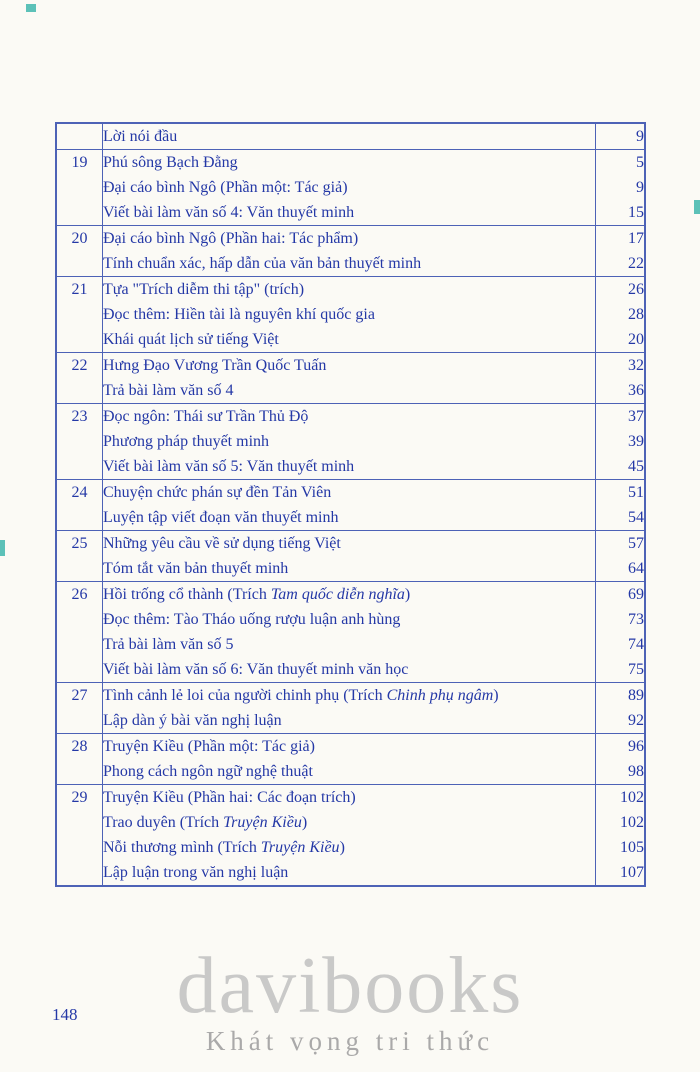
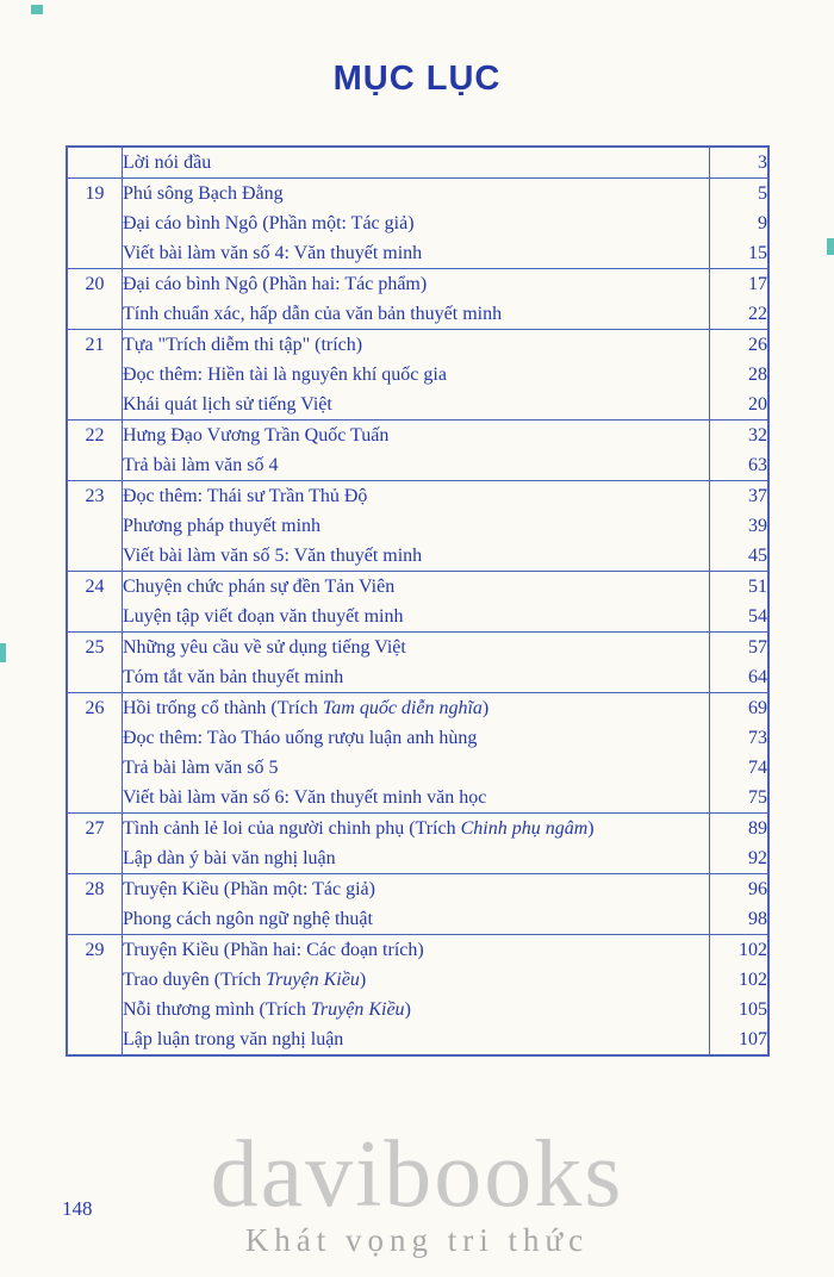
+ MỤC LỤC
- 	Lời nói đầu	9
+ 	Lời nói đầu	3
  19	Phú sông Bạch Đằng	5
  Đại cáo bình Ngô (Phần một: Tác giả)	9
  Viết bài làm văn số 4: Văn thuyết minh	15
  20	Đại cáo bình Ngô (Phần hai: Tác phẩm)	17
  Tính chuẩn xác, hấp dẫn của văn bản thuyết minh	22
  21	Tựa "Trích diễm thi tập" (trích)	26
  Đọc thêm: Hiền tài là nguyên khí quốc gia	28
  Khái quát lịch sử tiếng Việt	20
  22	Hưng Đạo Vương Trần Quốc Tuấn	32
- Trả bài làm văn số 4	36
+ Trả bài làm văn số 4	63
- 23	Đọc ngôn: Thái sư Trần Thủ Độ	37
+ 23	Đọc thêm: Thái sư Trần Thủ Độ	37
  Phương pháp thuyết minh	39
  Viết bài làm văn số 5: Văn thuyết minh	45
  24	Chuyện chức phán sự đền Tản Viên	51
  Luyện tập viết đoạn văn thuyết minh	54
  25	Những yêu cầu về sử dụng tiếng Việt	57
  Tóm tắt văn bản thuyết minh	64
  26	Hồi trống cổ thành (Trích Tam quốc diễn nghĩa)	69
  Đọc thêm: Tào Tháo uống rượu luận anh hùng	73
  Trả bài làm văn số 5	74
  Viết bài làm văn số 6: Văn thuyết minh văn học	75
  27	Tình cảnh lẻ loi của người chinh phụ (Trích Chinh phụ ngâm)	89
  Lập dàn ý bài văn nghị luận	92
  28	Truyện Kiều (Phần một: Tác giả)	96
  Phong cách ngôn ngữ nghệ thuật	98
  29	Truyện Kiều (Phần hai: Các đoạn trích)	102
  Trao duyên (Trích Truyện Kiều)	102
  Nỗi thương mình (Trích Truyện Kiều)	105
  Lập luận trong văn nghị luận	107
  davibooks
  Khát vọng tri thức
  148
